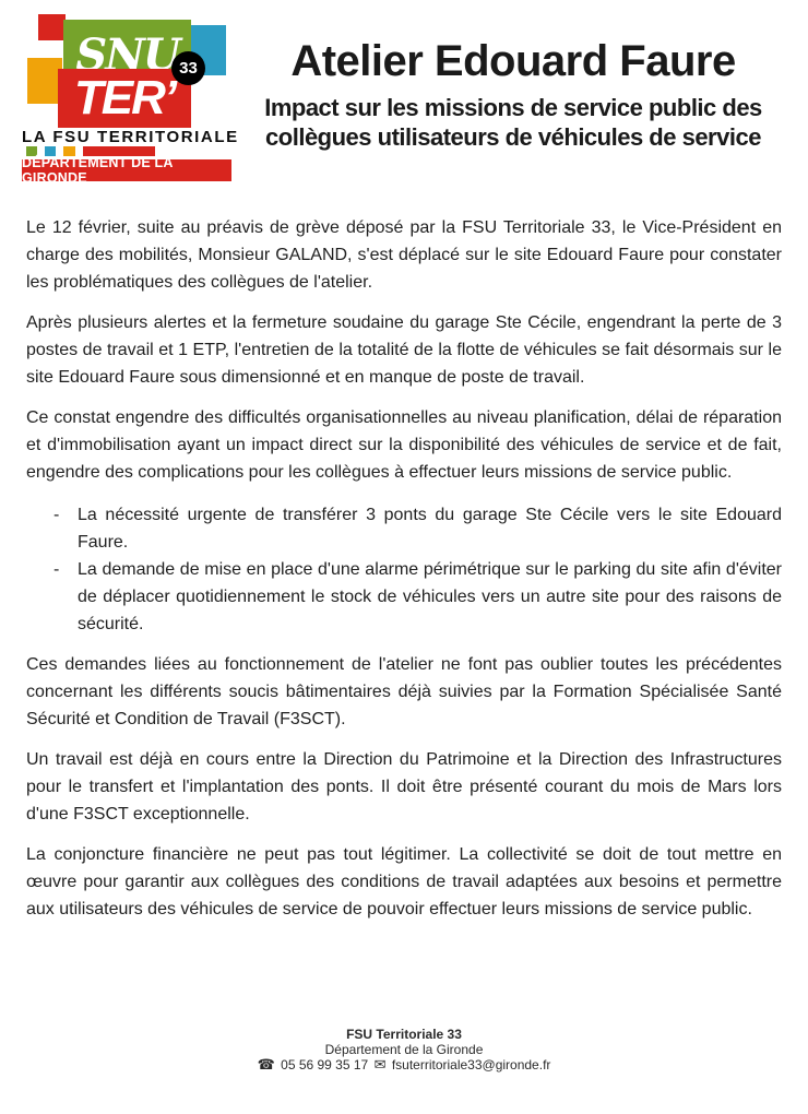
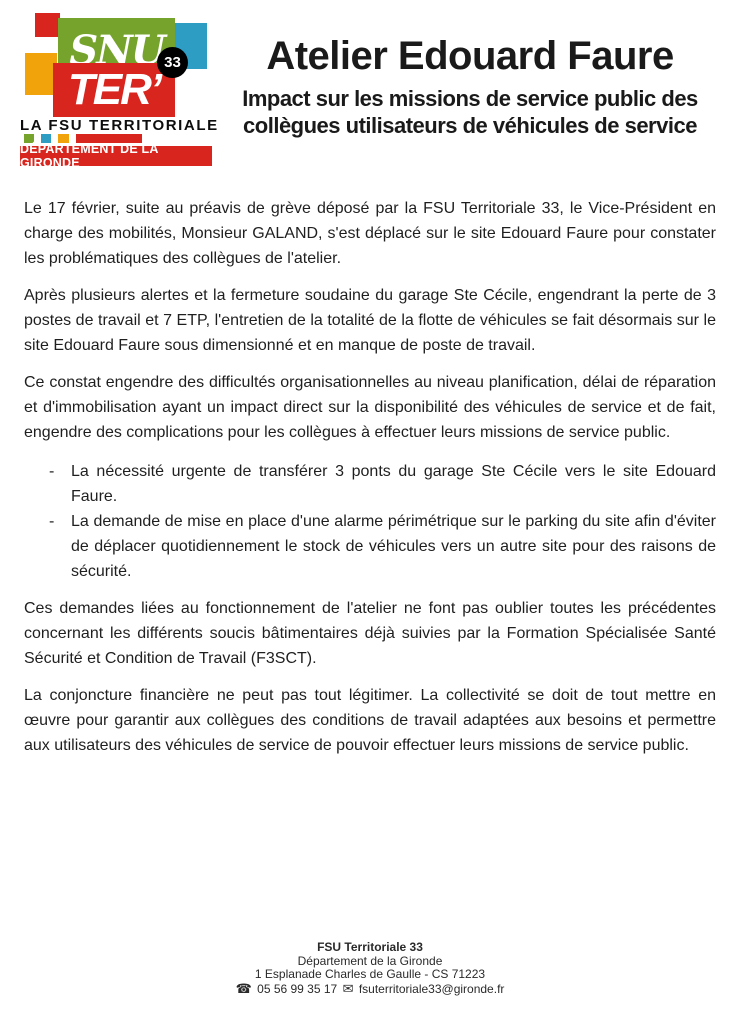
  SNU
  TER’
  33
  LA FSU TERRITORIALE
  DÉPARTEMENT DE LA GIRONDE
  Atelier Edouard Faure
  Impact sur les missions de service public des
  collègues utilisateurs de véhicules de service
- Le 12 février, suite au préavis de grève déposé par la FSU Territoriale 33, le Vice-Président en charge des mobilités, Monsieur GALAND, s'est déplacé sur le site Edouard Faure pour constater les problématiques des collègues de l'atelier.
+ Le 17 février, suite au préavis de grève déposé par la FSU Territoriale 33, le Vice-Président en charge des mobilités, Monsieur GALAND, s'est déplacé sur le site Edouard Faure pour constater les problématiques des collègues de l'atelier.
- Après plusieurs alertes et la fermeture soudaine du garage Ste Cécile, engendrant la perte de 3 postes de travail et 1 ETP, l'entretien de la totalité de la flotte de véhicules se fait désormais sur le site Edouard Faure sous dimensionné et en manque de poste de travail.
+ Après plusieurs alertes et la fermeture soudaine du garage Ste Cécile, engendrant la perte de 3 postes de travail et 7 ETP, l'entretien de la totalité de la flotte de véhicules se fait désormais sur le site Edouard Faure sous dimensionné et en manque de poste de travail.
  Ce constat engendre des difficultés organisationnelles au niveau planification, délai de réparation et d'immobilisation ayant un impact direct sur la disponibilité des véhicules de service et de fait, engendre des complications pour les collègues à effectuer leurs missions de service public.
  -
  La nécessité urgente de transférer 3 ponts du garage Ste Cécile vers le site Edouard Faure.
  -
  La demande de mise en place d'une alarme périmétrique sur le parking du site afin d'éviter de déplacer quotidiennement le stock de véhicules vers un autre site pour des raisons de sécurité.
  Ces demandes liées au fonctionnement de l'atelier ne font pas oublier toutes les précédentes concernant les différents soucis bâtimentaires déjà suivies par la Formation Spécialisée Santé Sécurité et Condition de Travail (F3SCT).
- Un travail est déjà en cours entre la Direction du Patrimoine et la Direction des Infrastructures pour le transfert et l'implantation des ponts. Il doit être présenté courant du mois de Mars lors d'une F3SCT exceptionnelle.
  La conjoncture financière ne peut pas tout légitimer. La collectivité se doit de tout mettre en œuvre pour garantir aux collègues des conditions de travail adaptées aux besoins et permettre aux utilisateurs des véhicules de service de pouvoir effectuer leurs missions de service public.
  FSU Territoriale 33
  Département de la Gironde
+ 1 Esplanade Charles de Gaulle - CS 71223
  ☎ 05 56 99 35 17 ✉ fsuterritoriale33@gironde.fr
